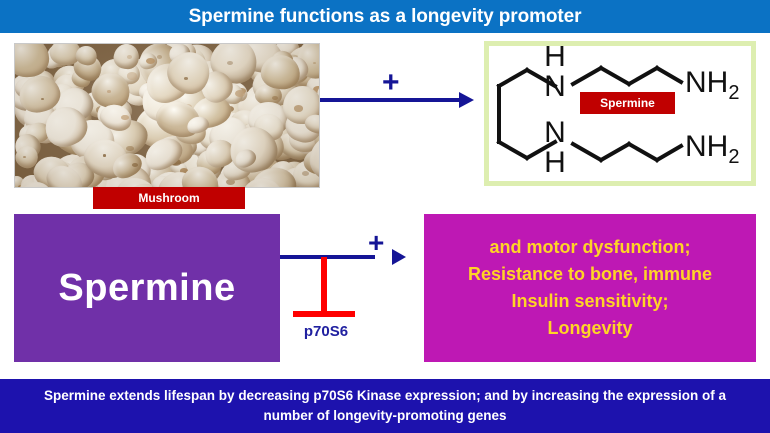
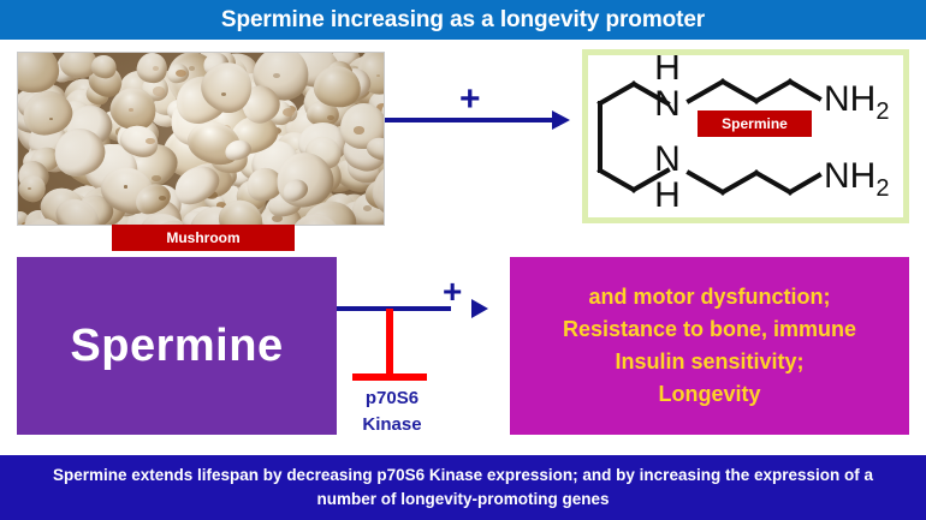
- Spermine functions as a longevity promoter
+ Spermine increasing as a longevity promoter
  Mushroom
  +
  H
  N
  N
  H
  NH2
  NH2
  Spermine
  Spermine
  +
  p70S6
+ Kinase
  and motor dysfunction;
  Resistance to bone, immune
  Insulin sensitivity;
  Longevity
  Spermine extends lifespan by decreasing p70S6 Kinase expression; and by increasing the expression of a number of longevity-promoting genes
